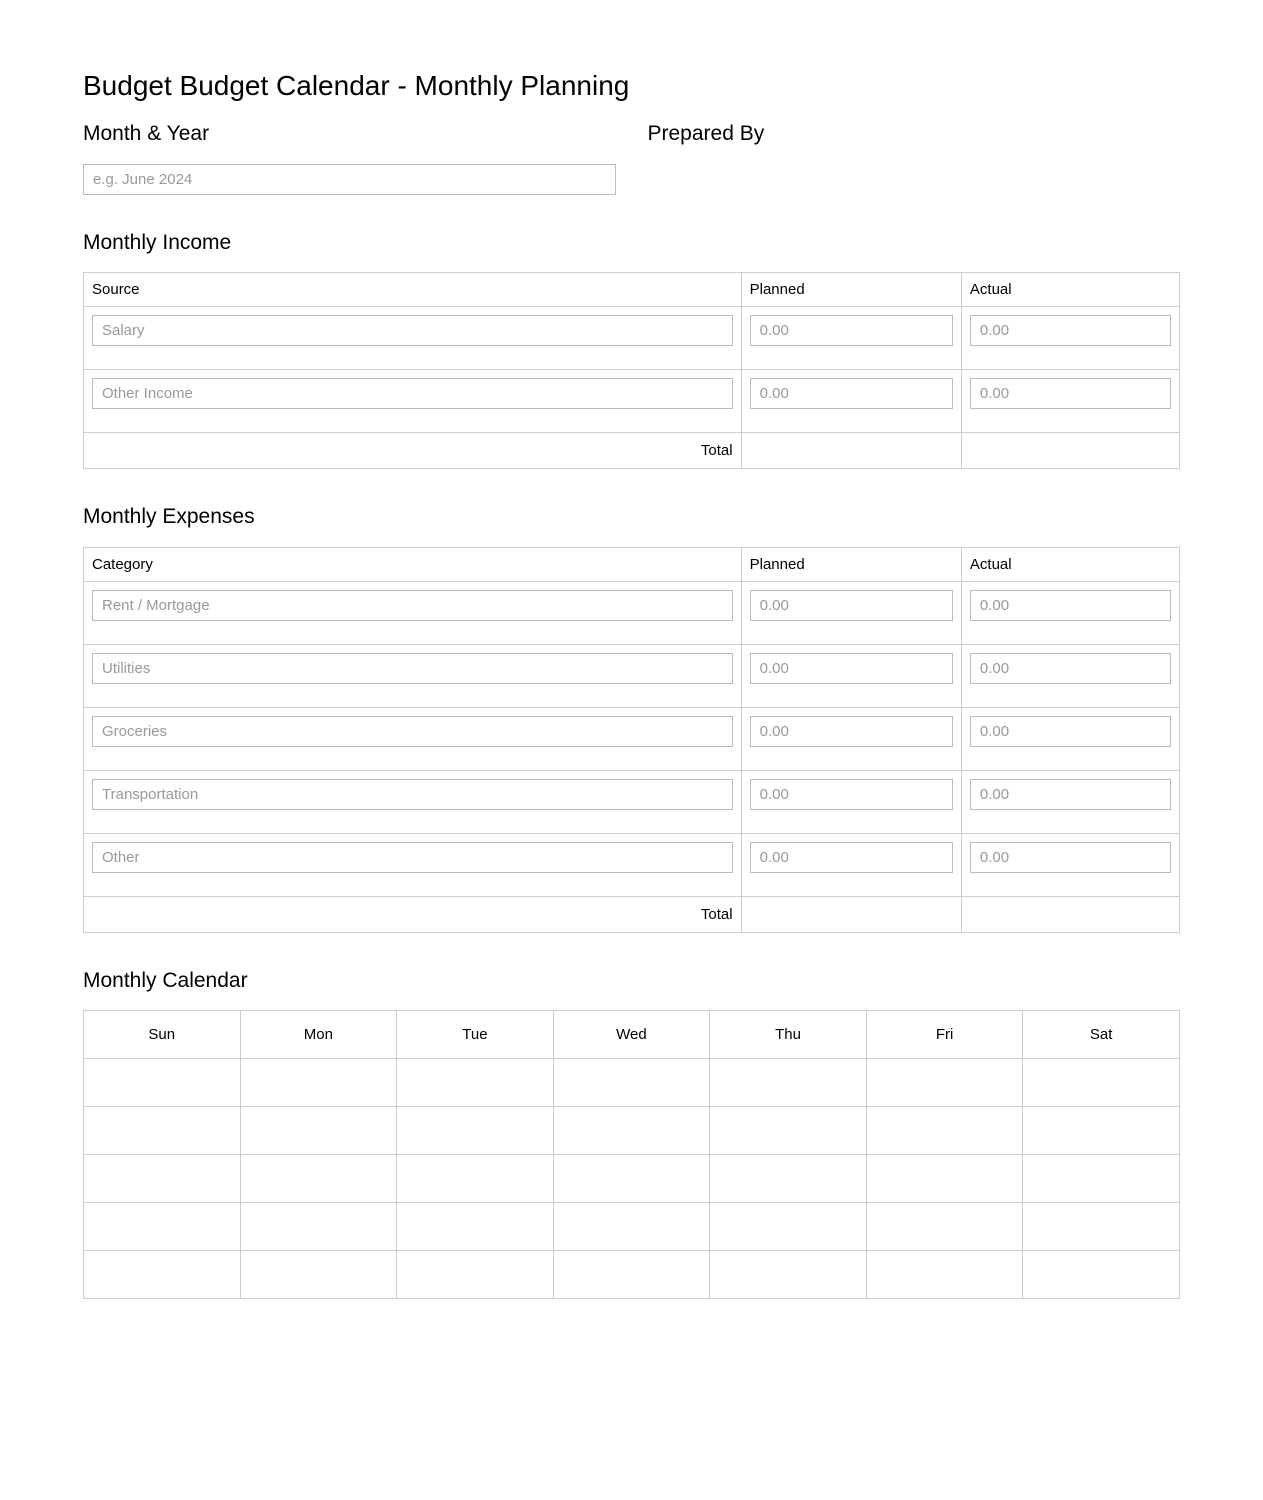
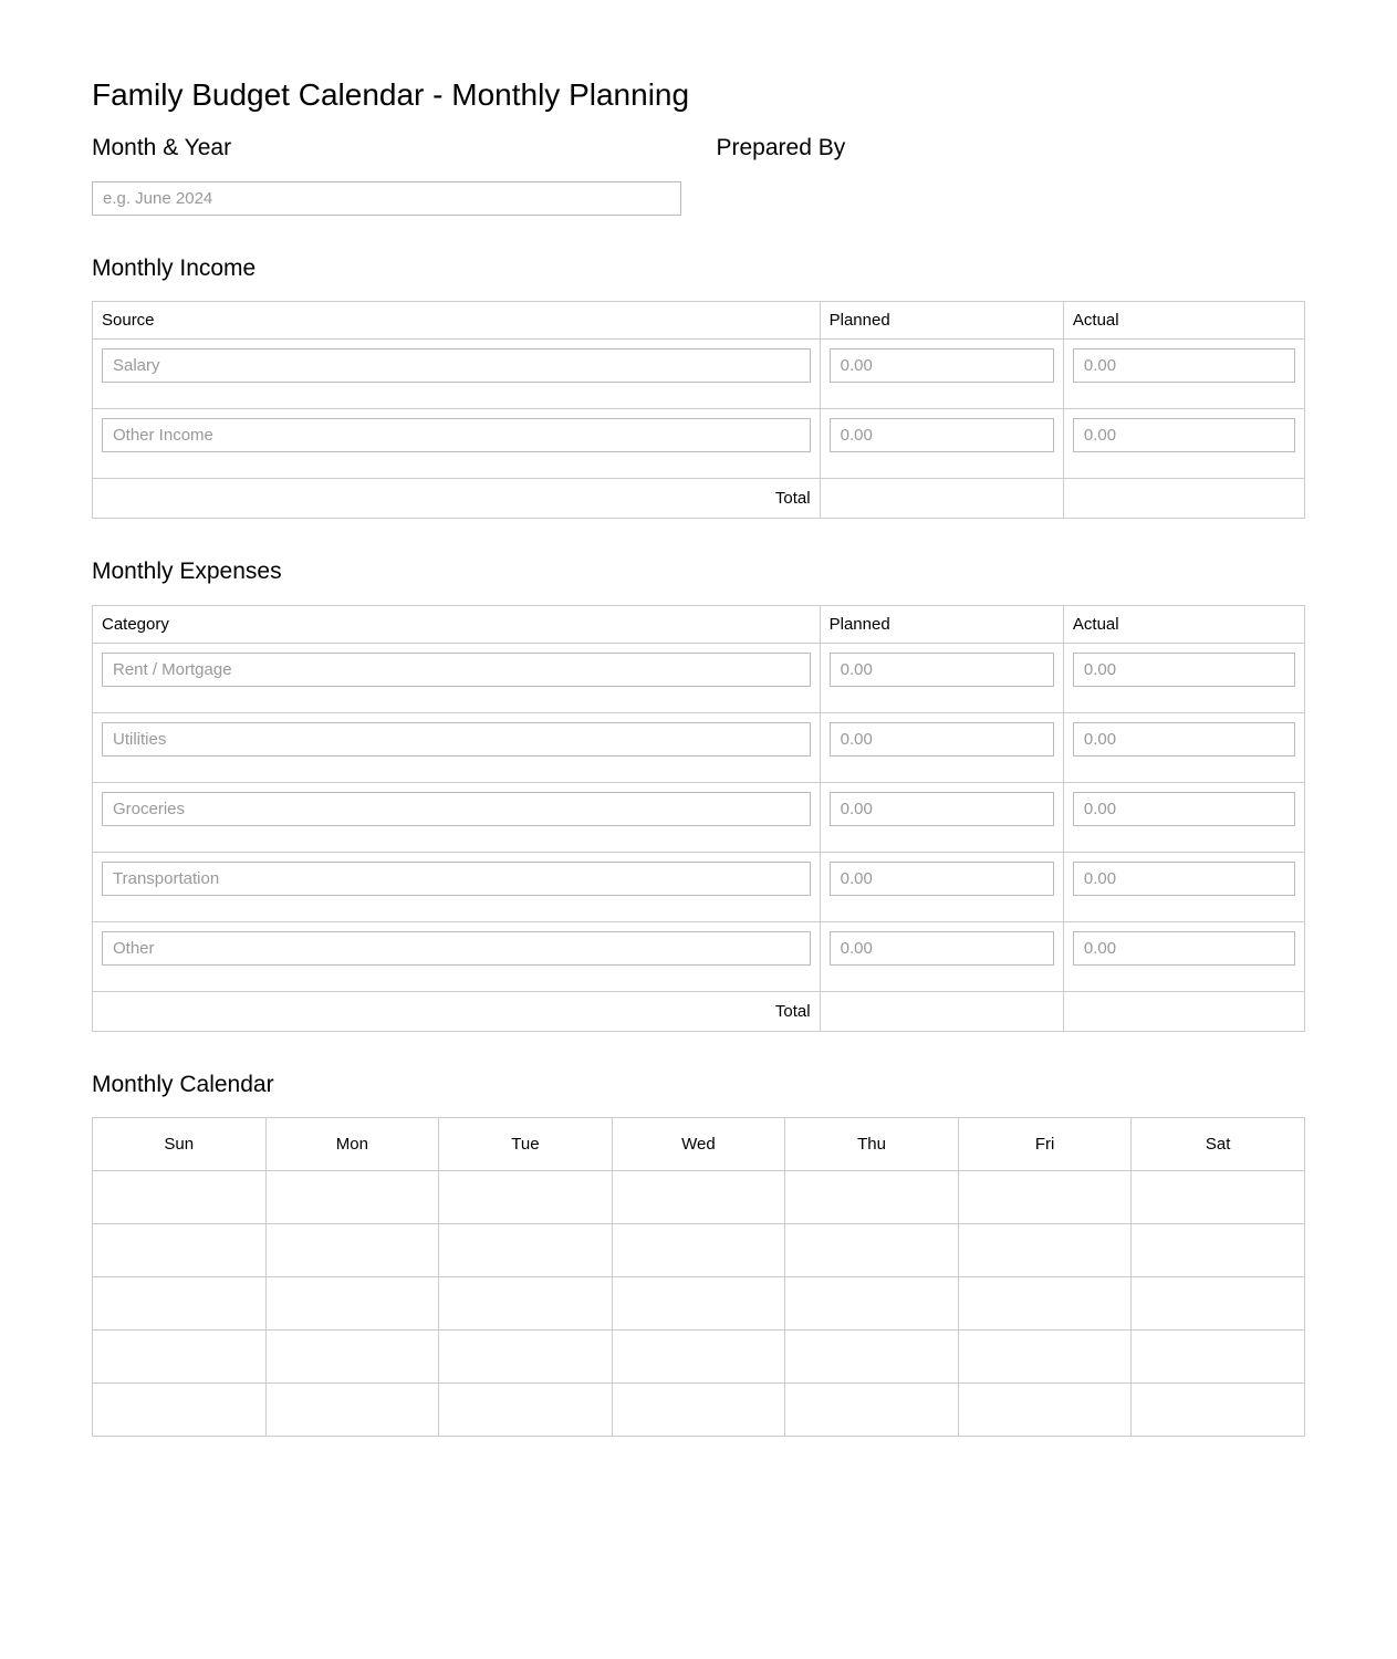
- Budget Budget Calendar - Monthly Planning
+ Family Budget Calendar - Monthly Planning
  Month & Year
  e.g. June 2024
  Prepared By
  Monthly Income
  Source	Planned	Actual
  Salary	0.00	0.00
  Other Income	0.00	0.00
  Total
  Monthly Expenses
  Category	Planned	Actual
  Rent / Mortgage	0.00	0.00
  Utilities	0.00	0.00
  Groceries	0.00	0.00
  Transportation	0.00	0.00
  Other	0.00	0.00
  Total
  Monthly Calendar
  Sun	Mon	Tue	Wed	Thu	Fri	Sat
